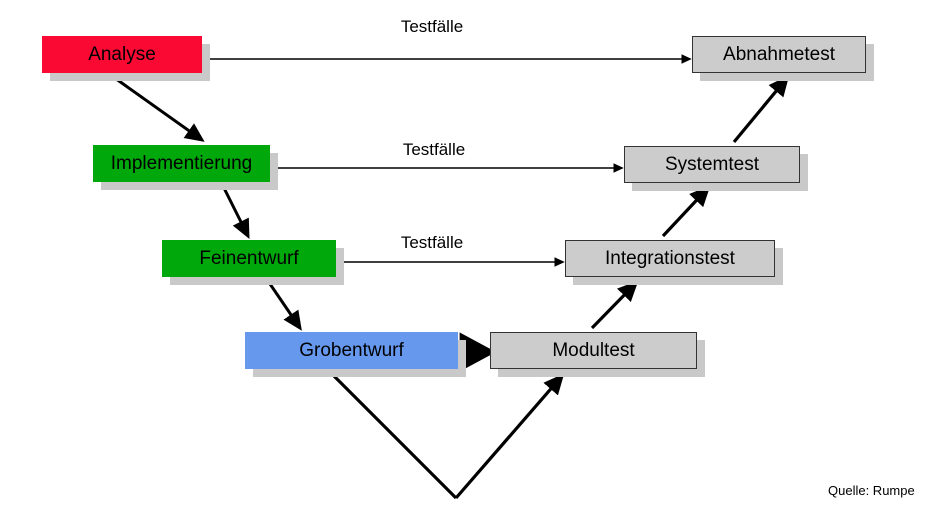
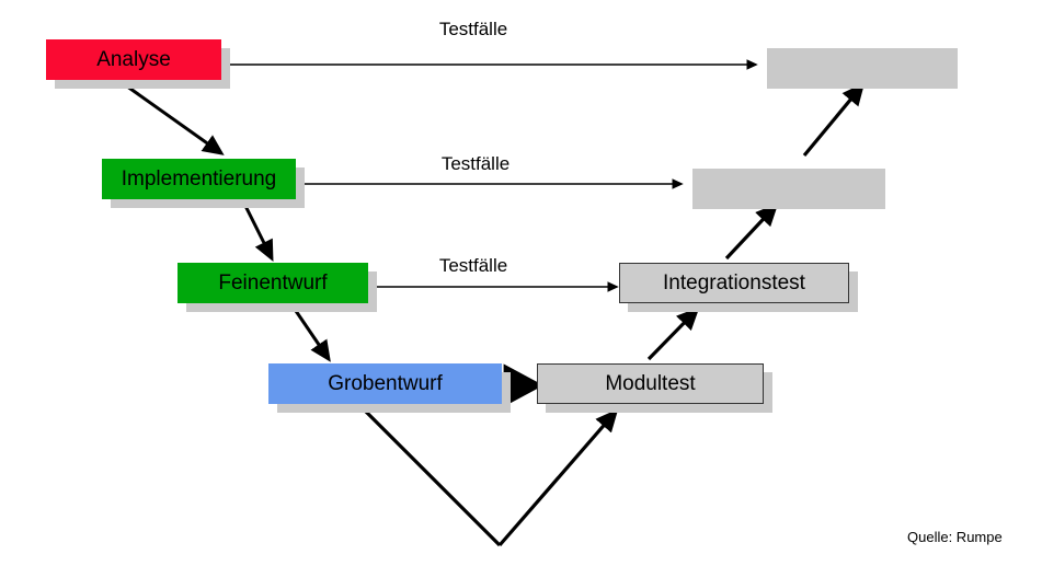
  Analyse
  Implementierung
  Feinentwurf
  Grobentwurf
- Abnahmetest
- Systemtest
  Integrationstest
  Modultest
  Testfälle
  Testfälle
  Testfälle
  Quelle: Rumpe
